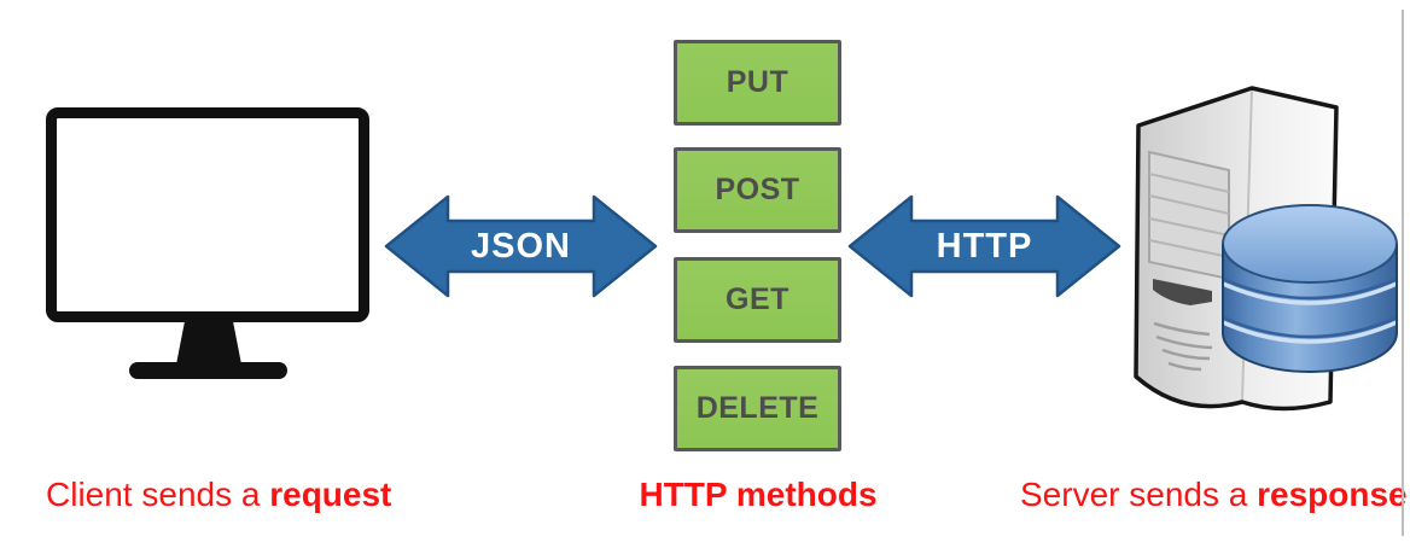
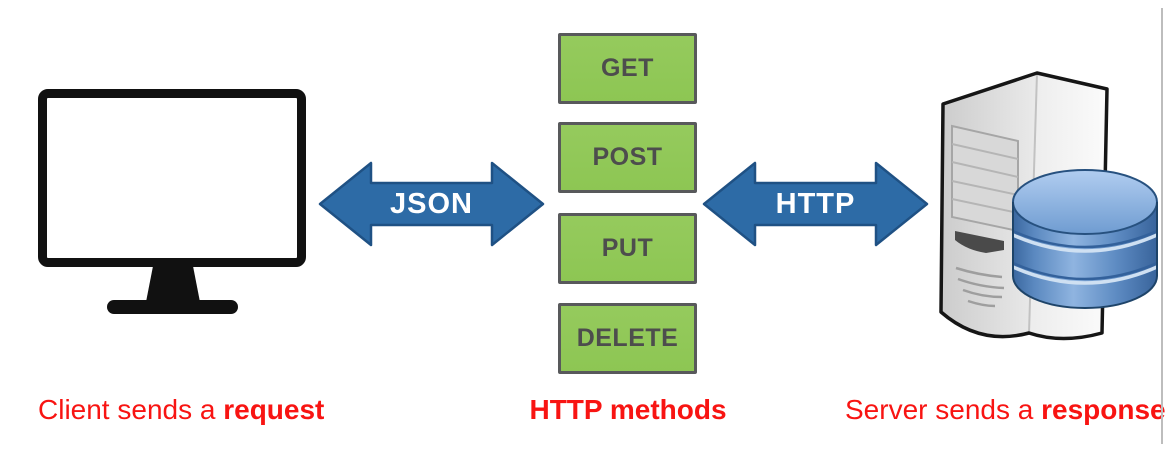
  JSON
  HTTP
- PUT
+ GET
  POST
- GET
+ PUT
  DELETE
  Client sends a request
  HTTP methods
  Server sends a response
